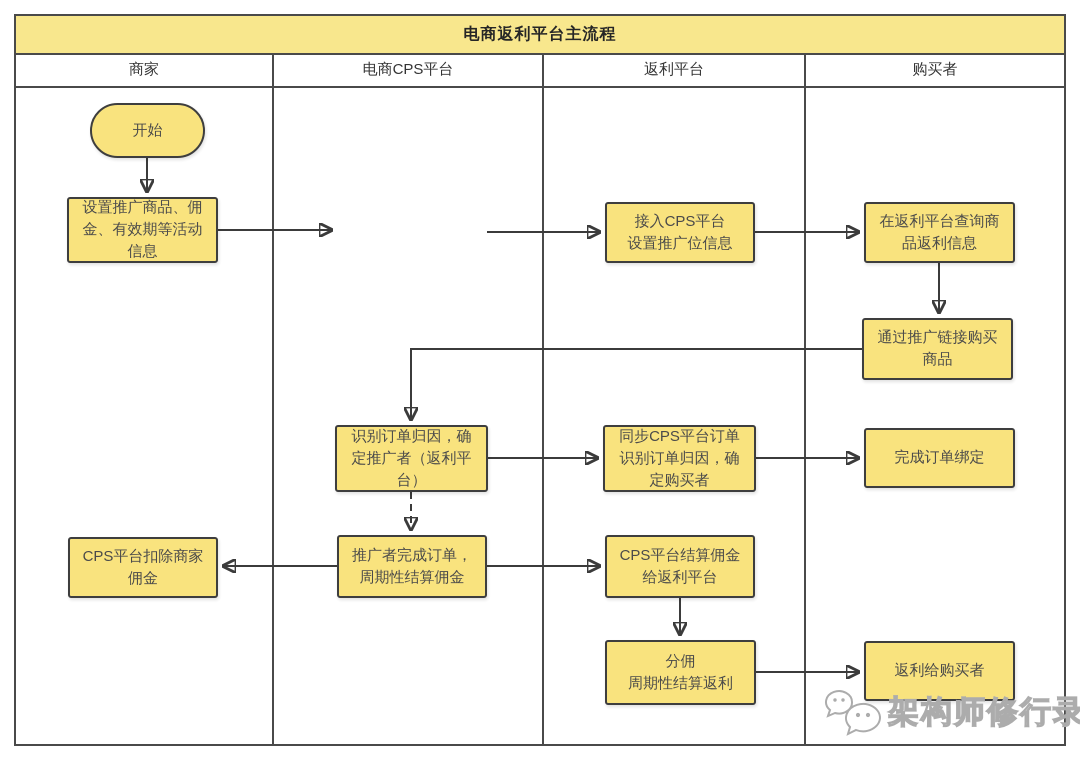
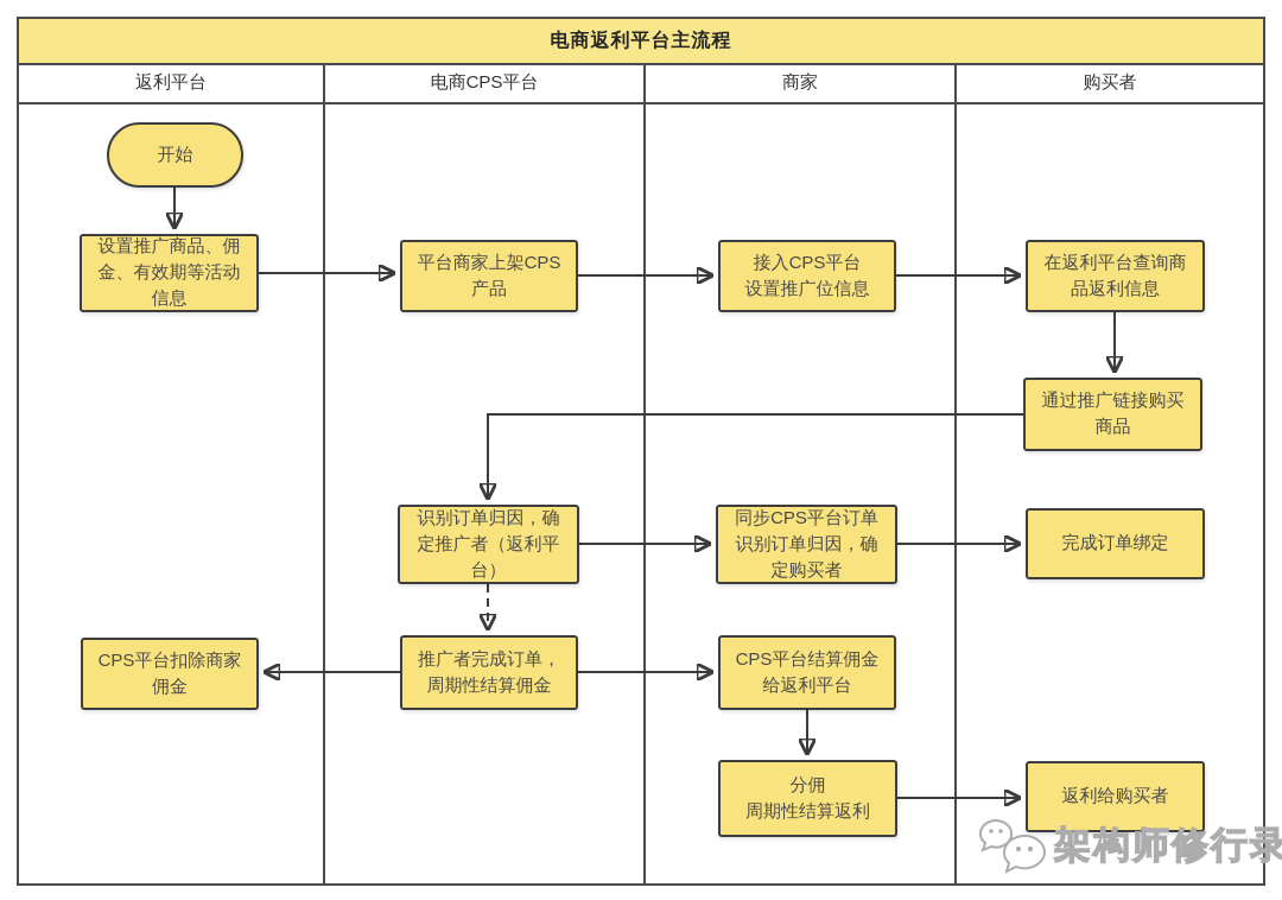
  电商返利平台主流程
- 商家
+ 返利平台
  电商CPS平台
- 返利平台
+ 商家
  购买者
  开始
  设置推广商品、佣
  金、有效期等活动
  信息
+ 平台商家上架CPS
+ 产品
  接入CPS平台
  设置推广位信息
  在返利平台查询商
  品返利信息
  通过推广链接购买
  商品
  识别订单归因，确
  定推广者（返利平
  台）
  同步CPS平台订单
  识别订单归因，确
  定购买者
  完成订单绑定
  CPS平台扣除商家
  佣金
  推广者完成订单，
  周期性结算佣金
  CPS平台结算佣金
  给返利平台
  分佣
  周期性结算返利
  返利给购买者
  架构师修行录
